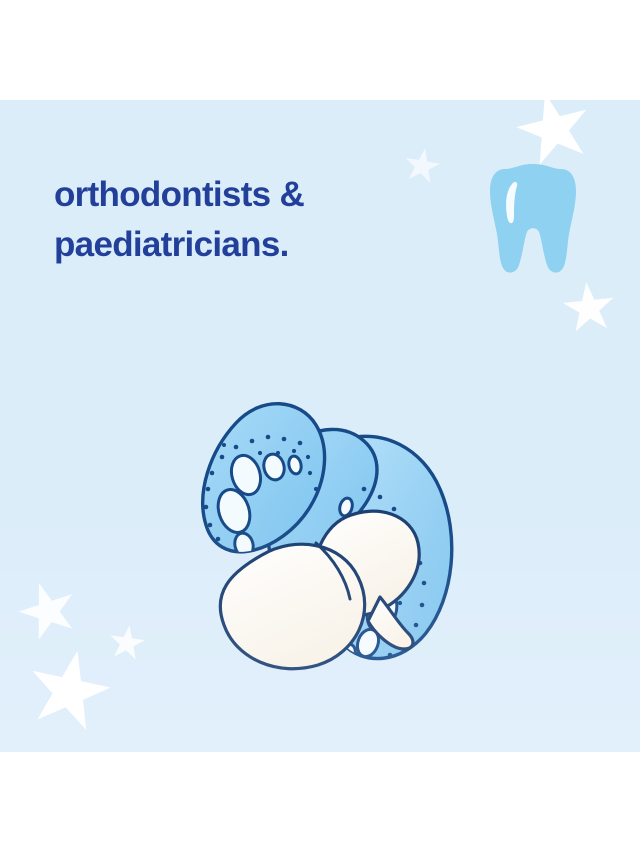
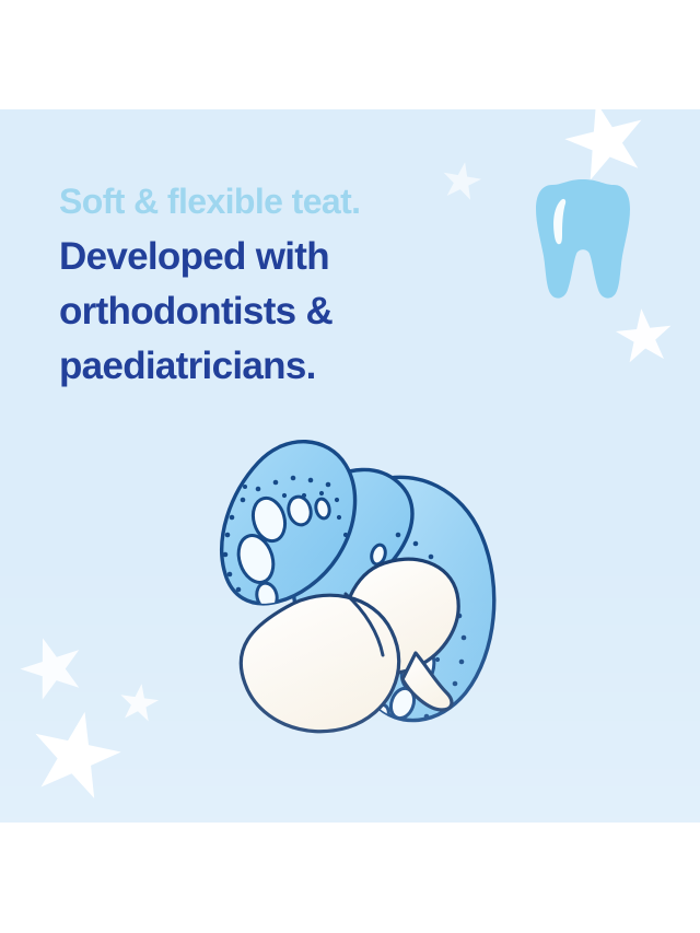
+ Soft & flexible teat.
+ Developed with
  orthodontists &
  paediatricians.
